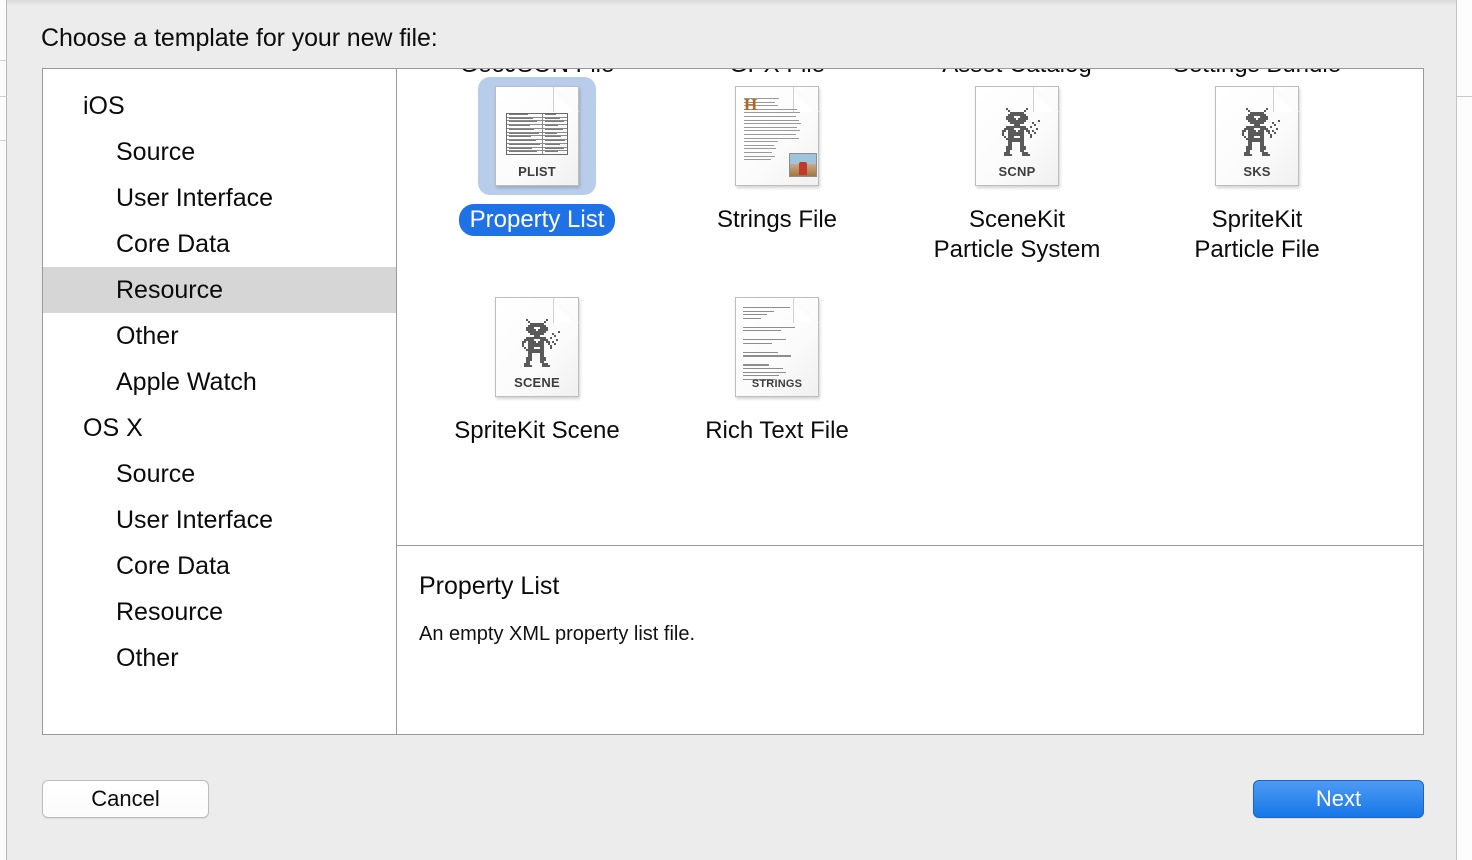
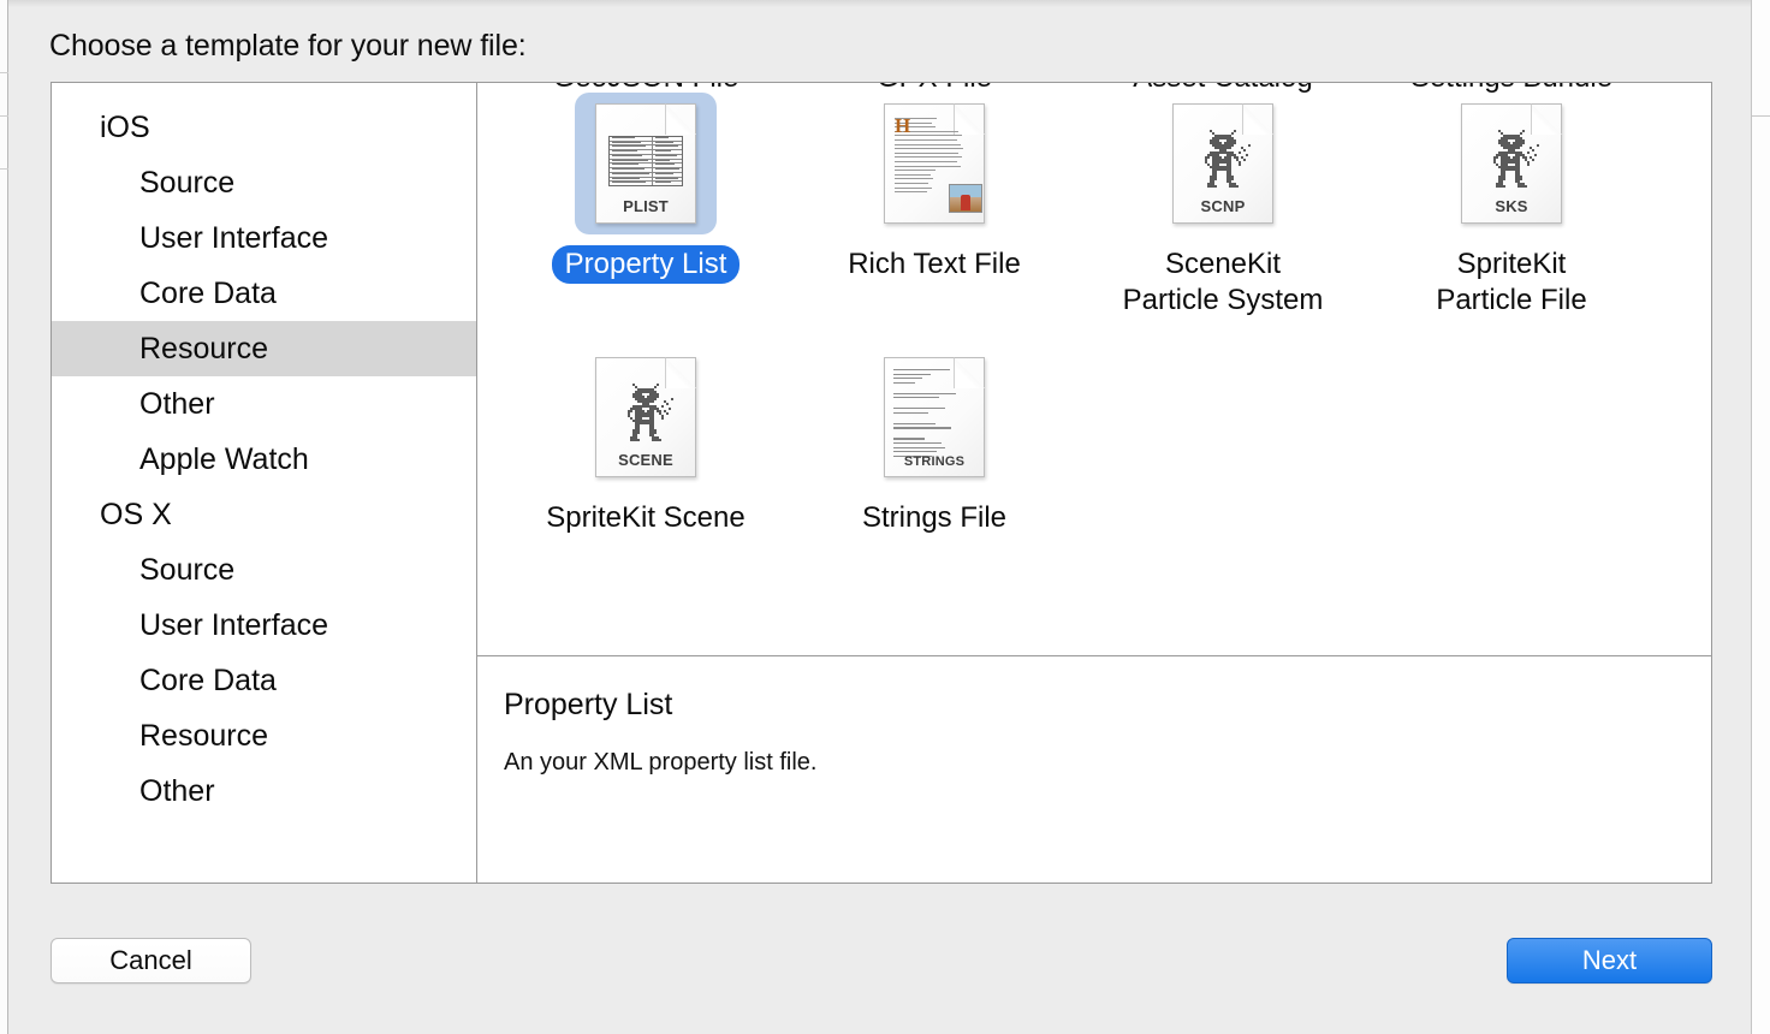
  Choose a template for your new file:
  iOS
  Source
  User Interface
  Core Data
  Resource
  Other
  Apple Watch
  OS X
  Source
  User Interface
  Core Data
  Resource
  Other
  PLIST
  Property List
  H
- Strings File
+ Rich Text File
  SCNP
  SceneKit
  Particle System
  SKS
  SpriteKit
  Particle File
  SCENE
  SpriteKit Scene
  STRINGS
- Rich Text File
+ Strings File
  Property List
- An empty XML property list file.
+ An your XML property list file.
  Cancel
  Next
